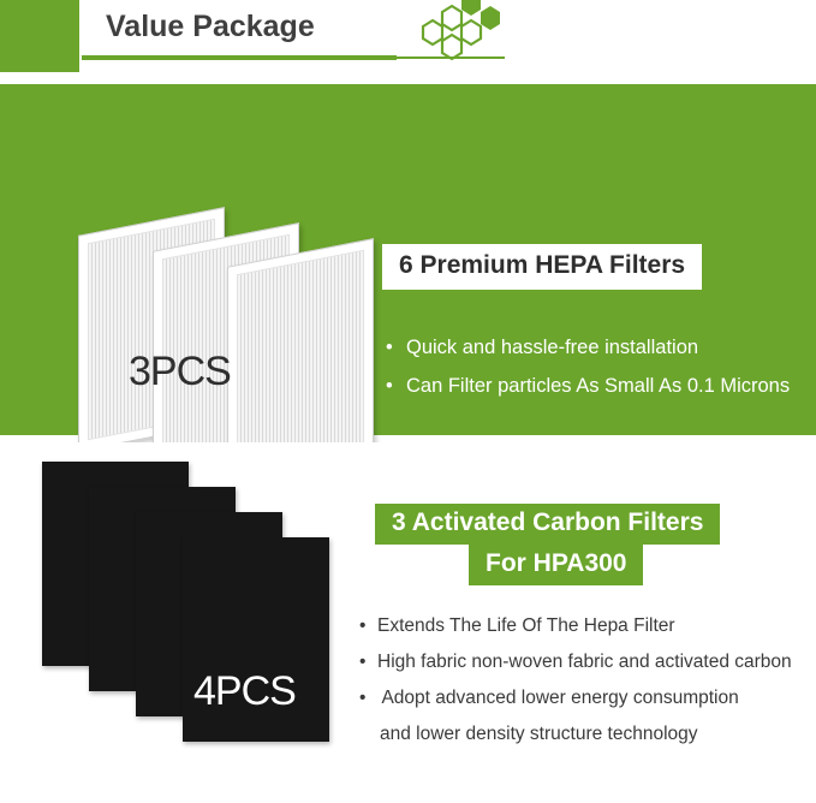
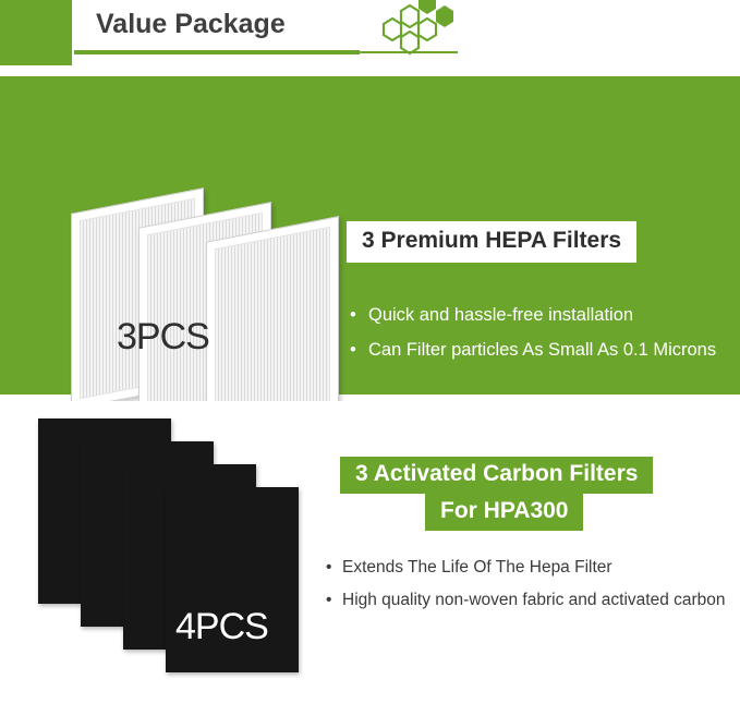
  Value Package
  3PCS
- 6 Premium HEPA Filters
+ 3 Premium HEPA Filters
  Quick and hassle-free installation
  Can Filter particles As Small As 0.1 Microns
  4PCS
  3 Activated Carbon Filters
  For HPA300
  Extends The Life Of The Hepa Filter
- High fabric non-woven fabric and activated carbon
+ High quality non-woven fabric and activated carbon
- Adopt advanced lower energy consumption
- and lower density structure technology
